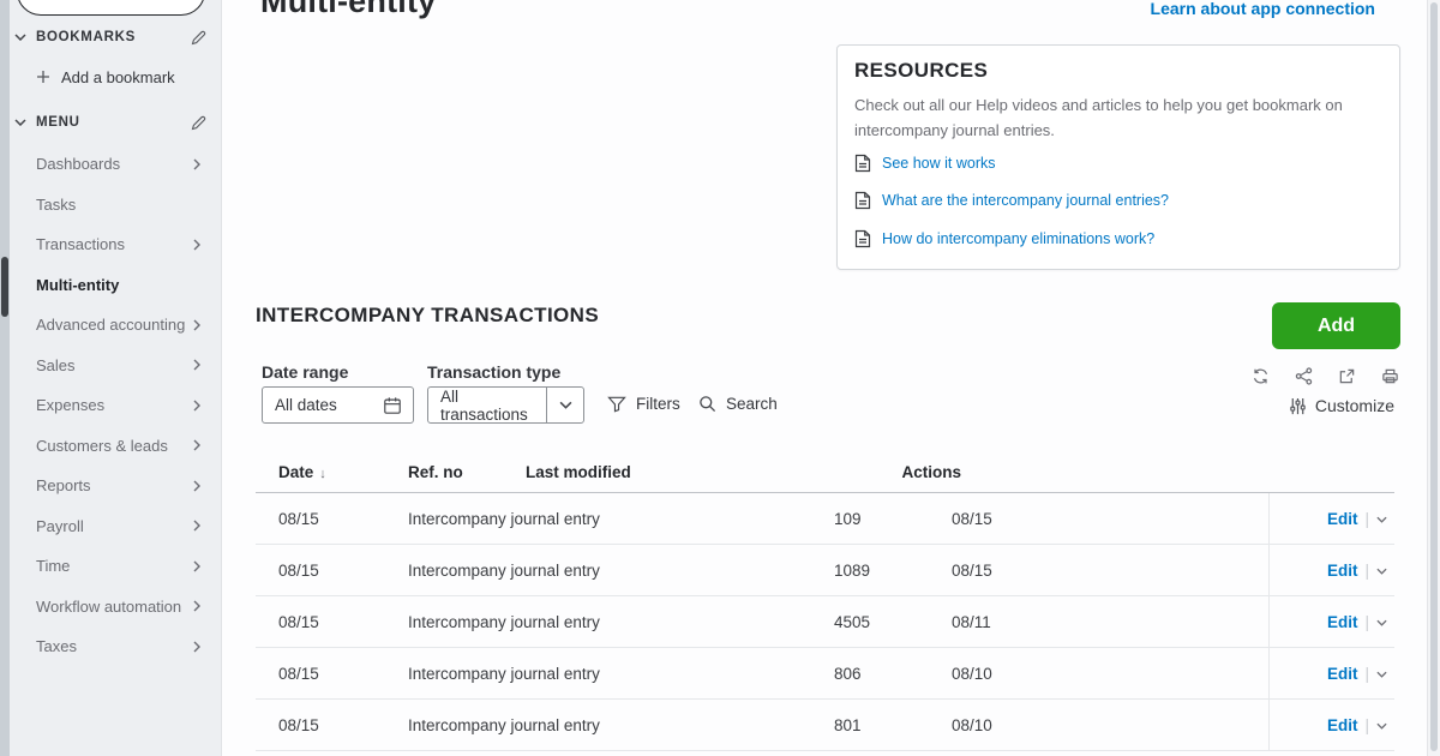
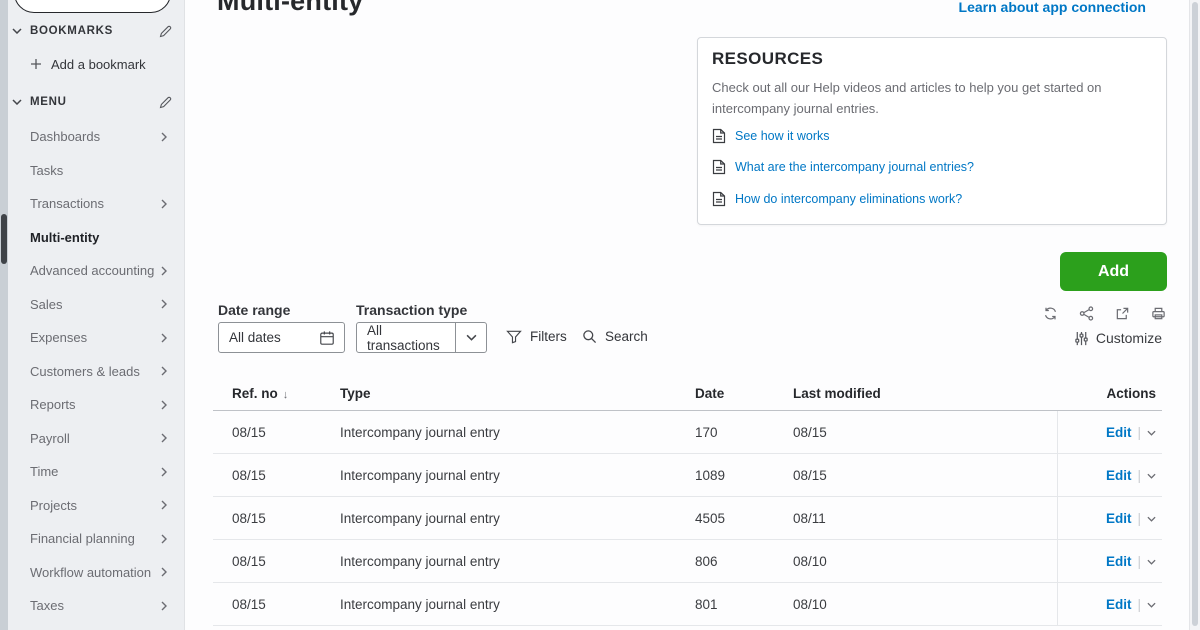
  BOOKMARKS
  Add a bookmark
  MENU
  Dashboards
  Tasks
  Transactions
  Multi-entity
  Advanced accounting
  Sales
  Expenses
  Customers & leads
  Reports
  Payroll
  Time
+ Projects
+ Financial planning
  Workflow automation
  Taxes
  Multi-entity
  Learn about app connection
  RESOURCES
- Check out all our Help videos and articles to help you get bookmark on intercompany journal entries.
+ Check out all our Help videos and articles to help you get started on intercompany journal entries.
  See how it works
  What are the intercompany journal entries?
  How do intercompany eliminations work?
- INTERCOMPANY TRANSACTIONS
  Add
  Customize
  Date range
  All dates
  Transaction type
  All transactions
  Filters
  Search
- Date ↓
+ Ref. no ↓
+ Type
- Ref. no
+ Date
  Last modified
  Actions
  08/15
  Intercompany journal entry
- 109
+ 170
  08/15
  Edit
  |
  08/15
  Intercompany journal entry
  1089
  08/15
  Edit
  |
  08/15
  Intercompany journal entry
  4505
  08/11
  Edit
  |
  08/15
  Intercompany journal entry
  806
  08/10
  Edit
  |
  08/15
  Intercompany journal entry
  801
  08/10
  Edit
  |
